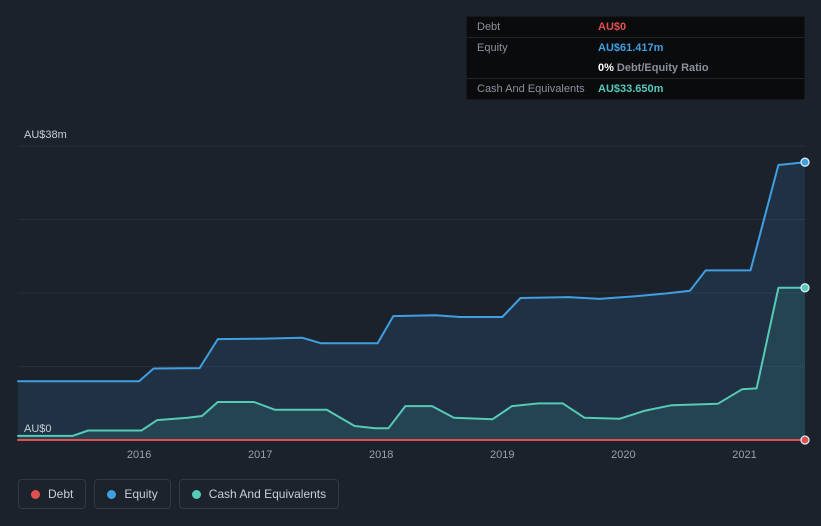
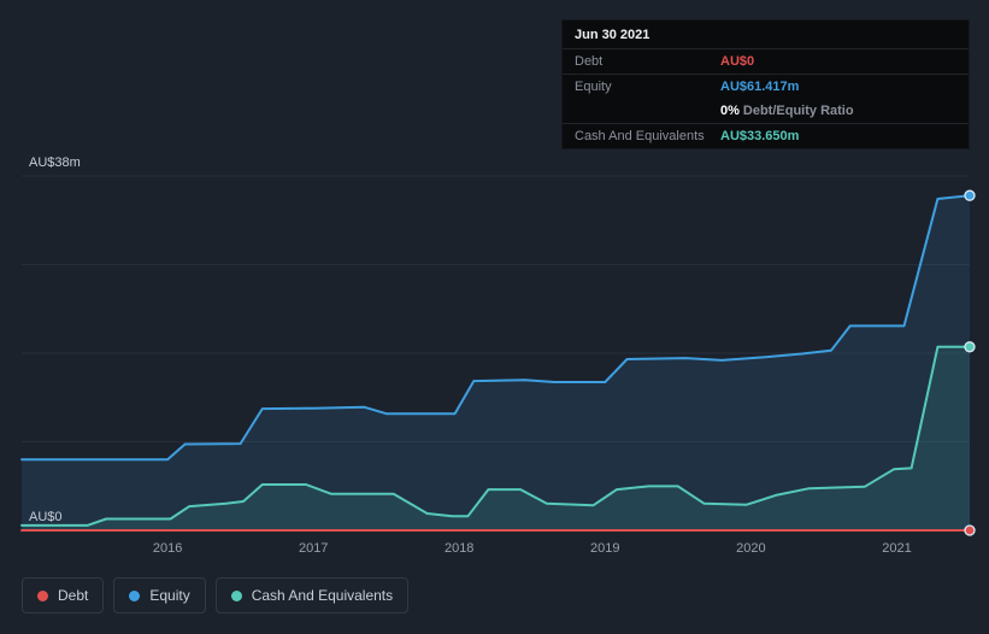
  2016
  2017
  2018
  2019
  2020
  2021
  AU$38m
  AU$0
+ Jun 30 2021
  Debt
  AU$0
  Equity
  AU$61.417m
  0% Debt/Equity Ratio
  Cash And Equivalents
  AU$33.650m
  Debt
  Equity
  Cash And Equivalents
